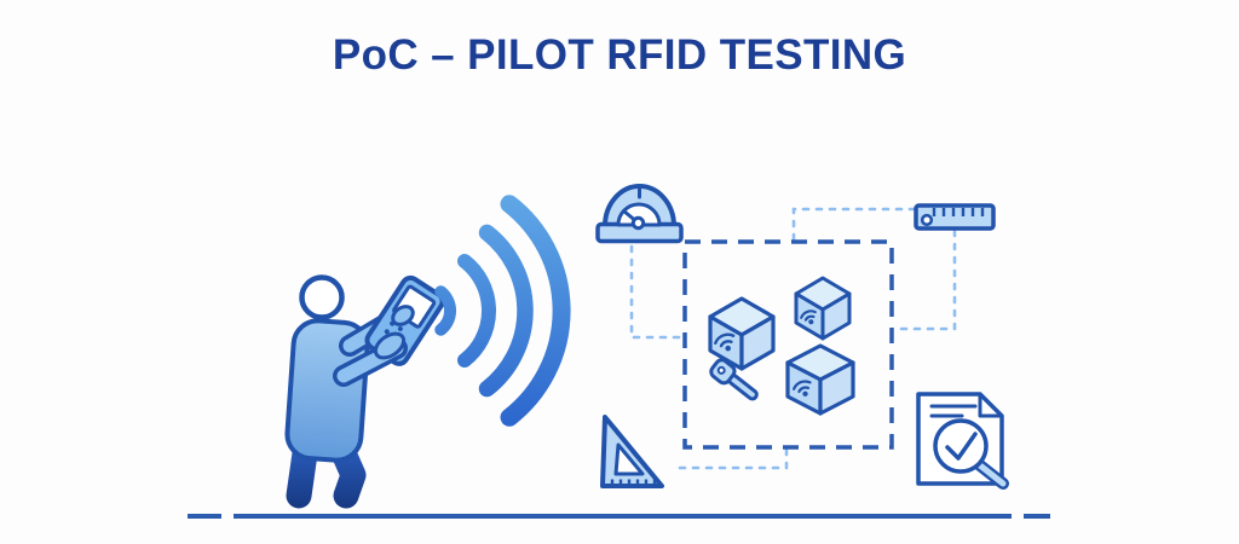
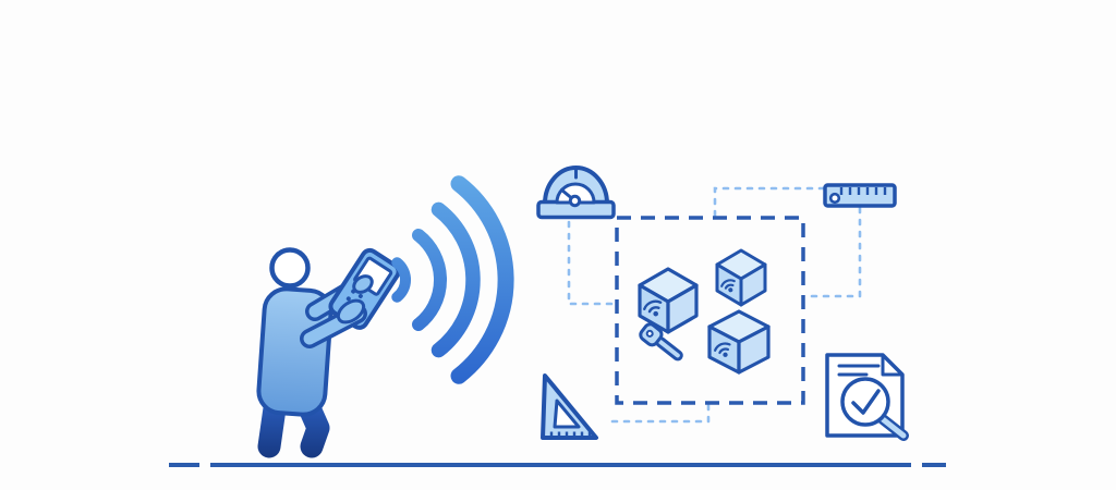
- PoC – PILOT RFID TESTING
